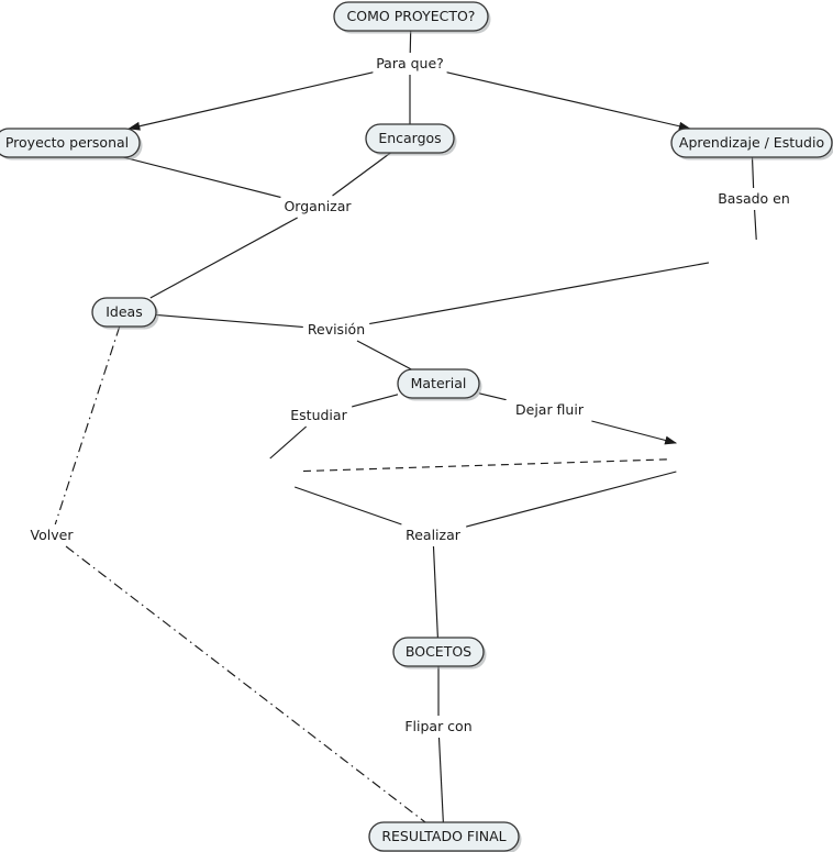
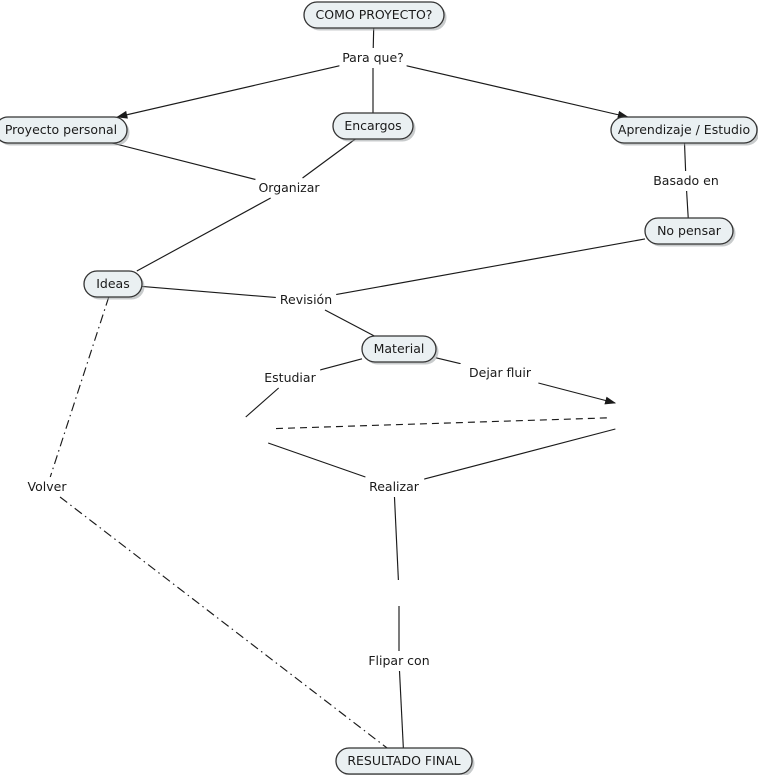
  COMO PROYECTO?
  Proyecto personal
  Encargos
  Aprendizaje / Estudio
+ No pensar
  Ideas
  Material
- BOCETOS
  RESULTADO FINAL
  Para que?
  Organizar
  Basado en
  Revisión
  Estudiar
  Dejar fluir
  Realizar
  Flipar con
  Volver
